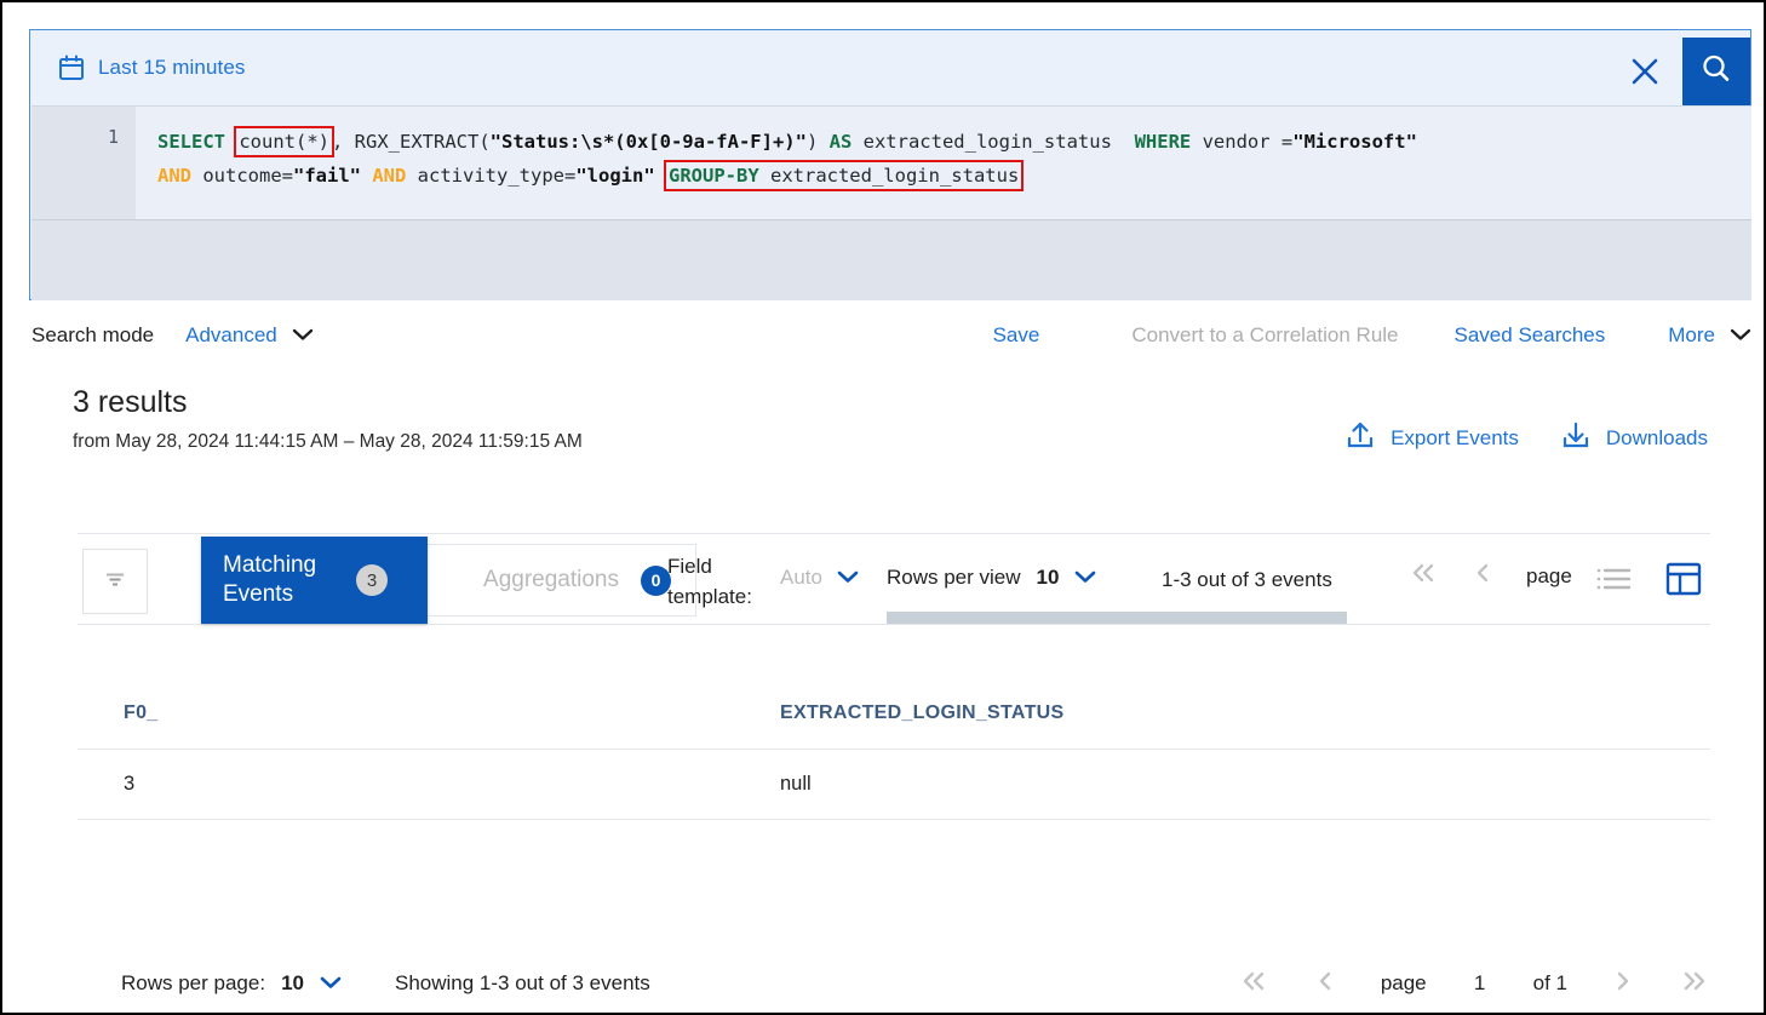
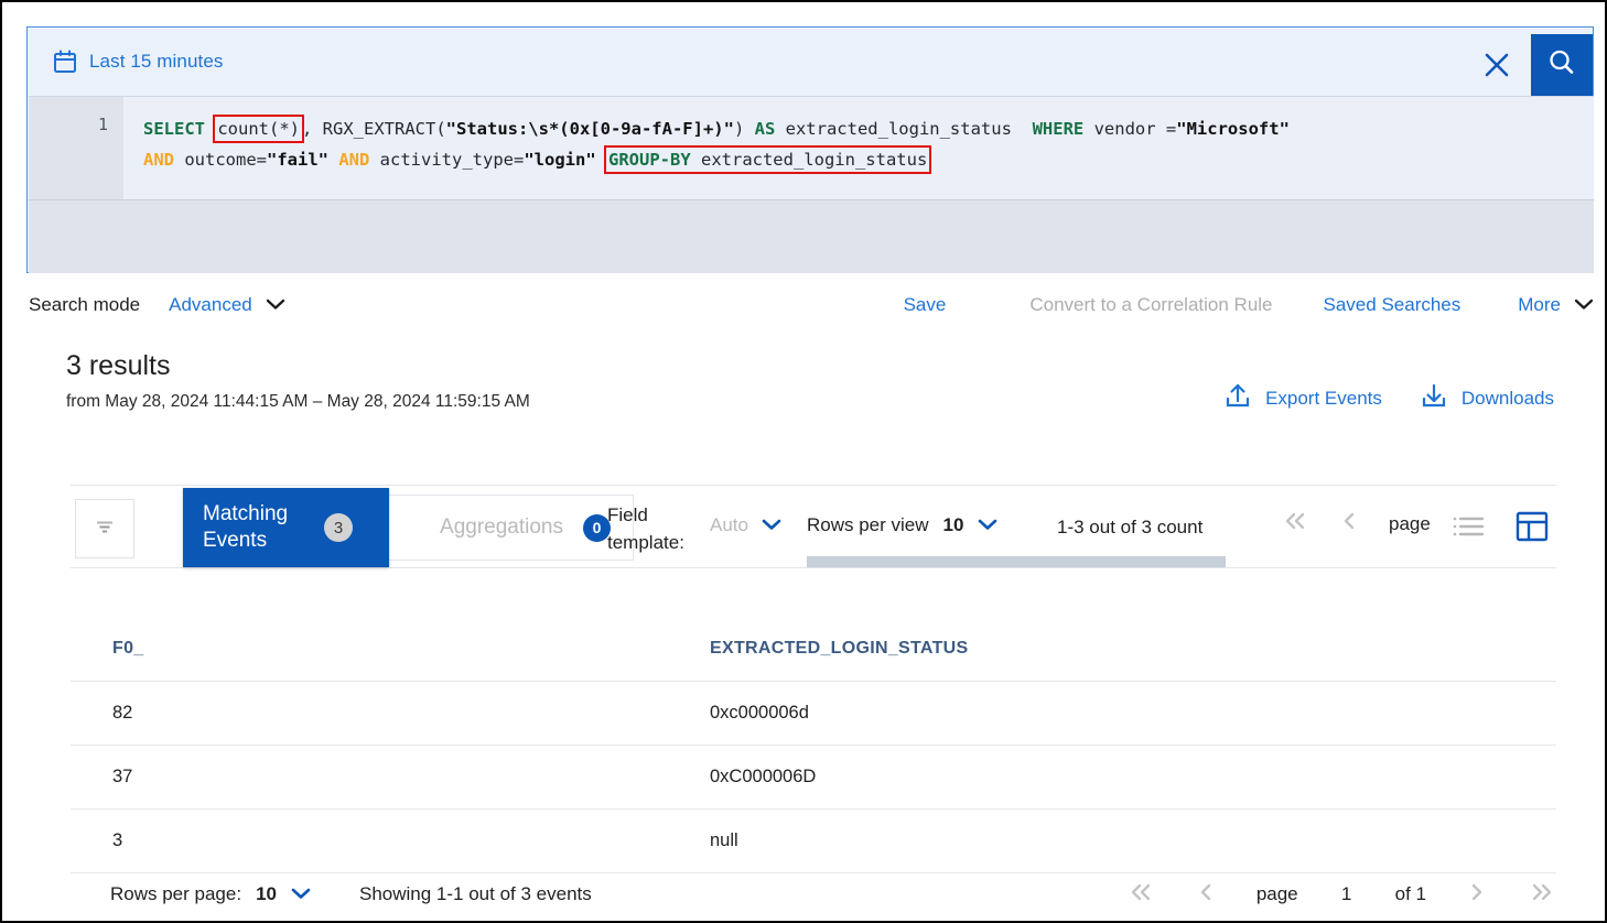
  Last 15 minutes
  1
  SELECT count(*), RGX_EXTRACT("Status:\s*(0x[0-9a-fA-F]+)") AS extracted_login_status WHERE vendor ="Microsoft" AND outcome="fail" AND activity_type="login" GROUP-BY extracted_login_status
  Search mode
  Advanced
  Save
  Convert to a Correlation Rule
  Saved Searches
  More
  3 results
  from May 28, 2024 11:44:15 AM – May 28, 2024 11:59:15 AM
  Export Events
  Downloads
  Aggregations
  0
  Matching Events
  3
  Field template:
  Auto
  Rows per view
  10
- 1-3 out of 3 events
+ 1-3 out of 3 count
  page
  F0_	EXTRACTED_LOGIN_STATUS
+ 82	0xc000006d
+ 37	0xC000006D
  3	null
  Rows per page:
  10
- Showing 1-3 out of 3 events
+ Showing 1-1 out of 3 events
  page
  1
  of 1
